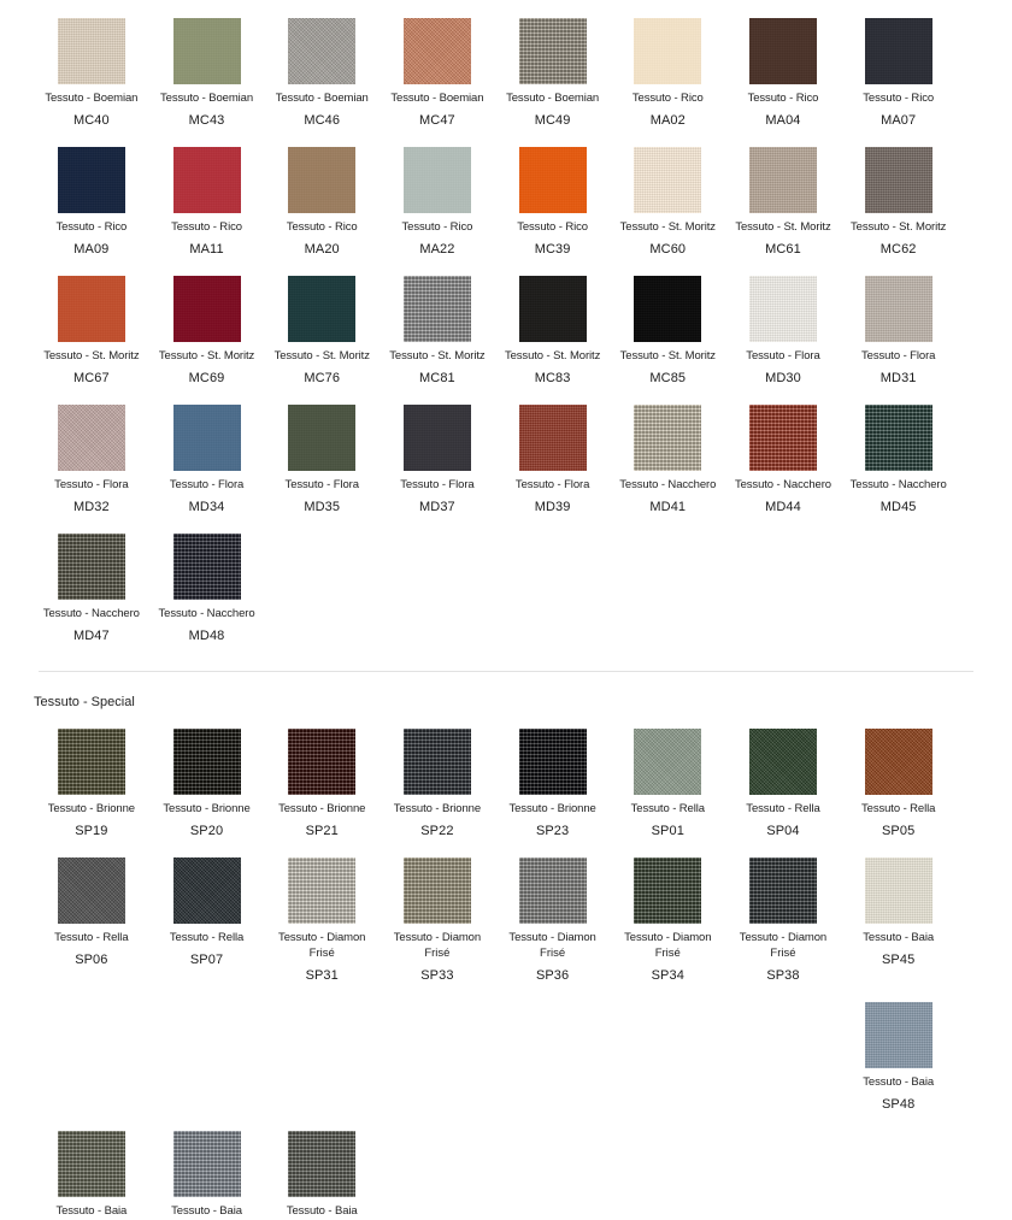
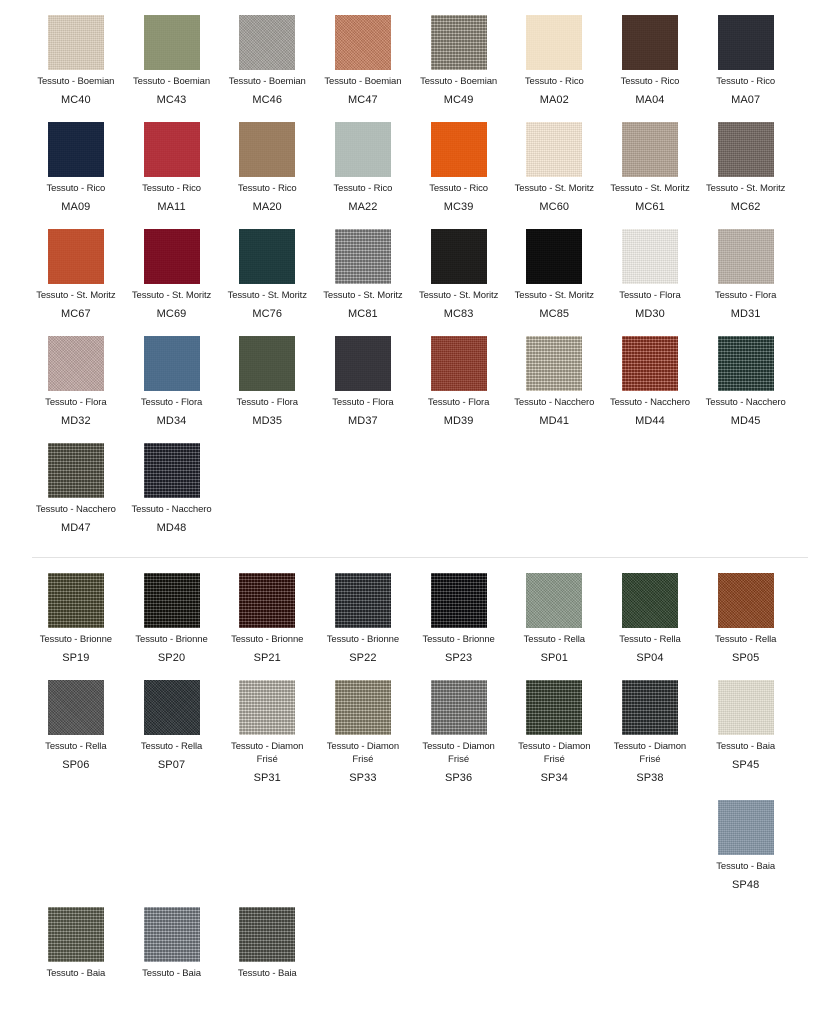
  Tessuto - Boemian
  MC40
  Tessuto - Boemian
  MC43
  Tessuto - Boemian
  MC46
  Tessuto - Boemian
  MC47
  Tessuto - Boemian
  MC49
  Tessuto - Rico
  MA02
  Tessuto - Rico
  MA04
  Tessuto - Rico
  MA07
  Tessuto - Rico
  MA09
  Tessuto - Rico
  MA11
  Tessuto - Rico
  MA20
  Tessuto - Rico
  MA22
  Tessuto - Rico
  MC39
  Tessuto - St. Moritz
  MC60
  Tessuto - St. Moritz
  MC61
  Tessuto - St. Moritz
  MC62
  Tessuto - St. Moritz
  MC67
  Tessuto - St. Moritz
  MC69
  Tessuto - St. Moritz
  MC76
  Tessuto - St. Moritz
  MC81
  Tessuto - St. Moritz
  MC83
  Tessuto - St. Moritz
  MC85
  Tessuto - Flora
  MD30
  Tessuto - Flora
  MD31
  Tessuto - Flora
  MD32
  Tessuto - Flora
  MD34
  Tessuto - Flora
  MD35
  Tessuto - Flora
  MD37
  Tessuto - Flora
  MD39
  Tessuto - Nacchero
  MD41
  Tessuto - Nacchero
  MD44
  Tessuto - Nacchero
  MD45
  Tessuto - Nacchero
  MD47
  Tessuto - Nacchero
  MD48
- Tessuto - Special
  Tessuto - Brionne
  SP19
  Tessuto - Brionne
  SP20
  Tessuto - Brionne
  SP21
  Tessuto - Brionne
  SP22
  Tessuto - Brionne
  SP23
  Tessuto - Rella
  SP01
  Tessuto - Rella
  SP04
  Tessuto - Rella
  SP05
  Tessuto - Rella
  SP06
  Tessuto - Rella
  SP07
  Tessuto - Diamon
  Frisé
  SP31
  Tessuto - Diamon
  Frisé
  SP33
  Tessuto - Diamon
  Frisé
  SP36
  Tessuto - Diamon
  Frisé
  SP34
  Tessuto - Diamon
  Frisé
  SP38
  Tessuto - Baia
  SP45
  Tessuto - Baia
  SP48
  Tessuto - Baia
  Tessuto - Baia
  Tessuto - Baia
